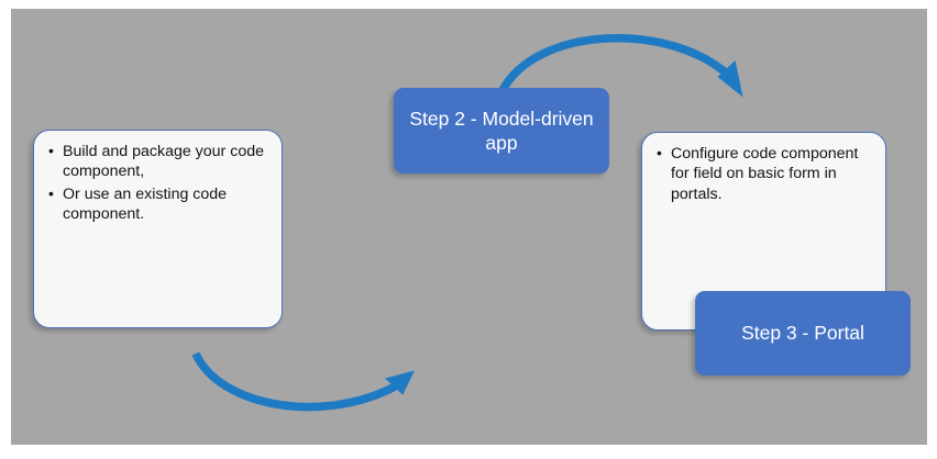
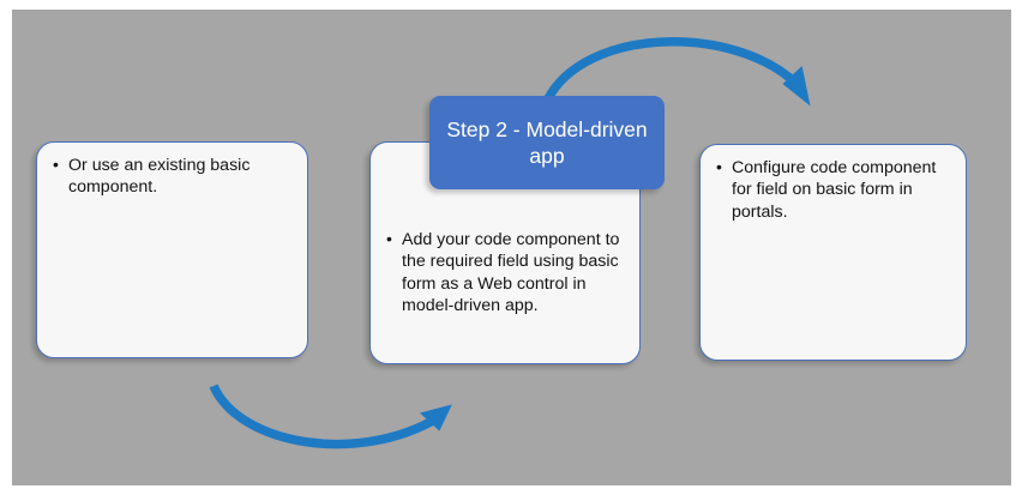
- Build and package your code component,
- Or use an existing code component.
+ Or use an existing basic component.
+ Add your code component to the required field using basic form as a Web control in model-driven app.
  Configure code component for field on basic form in portals.
  Step 2 - Model-driven app
- Step 3 - Portal
